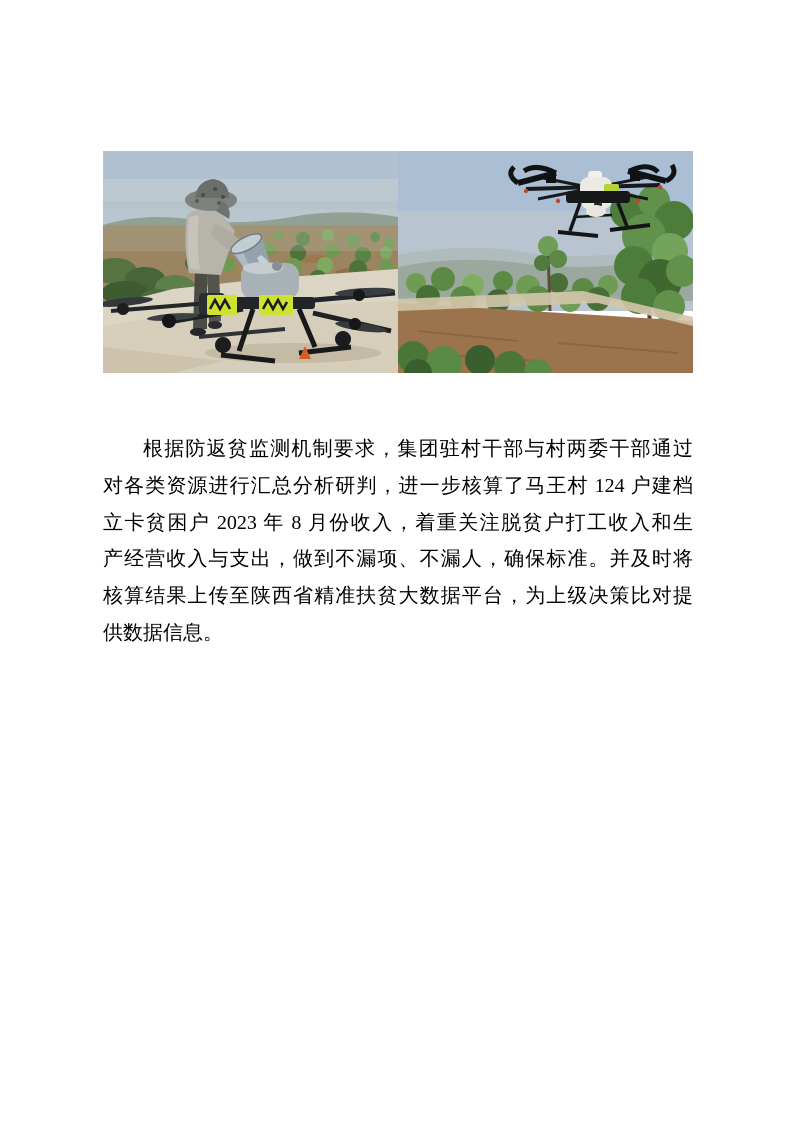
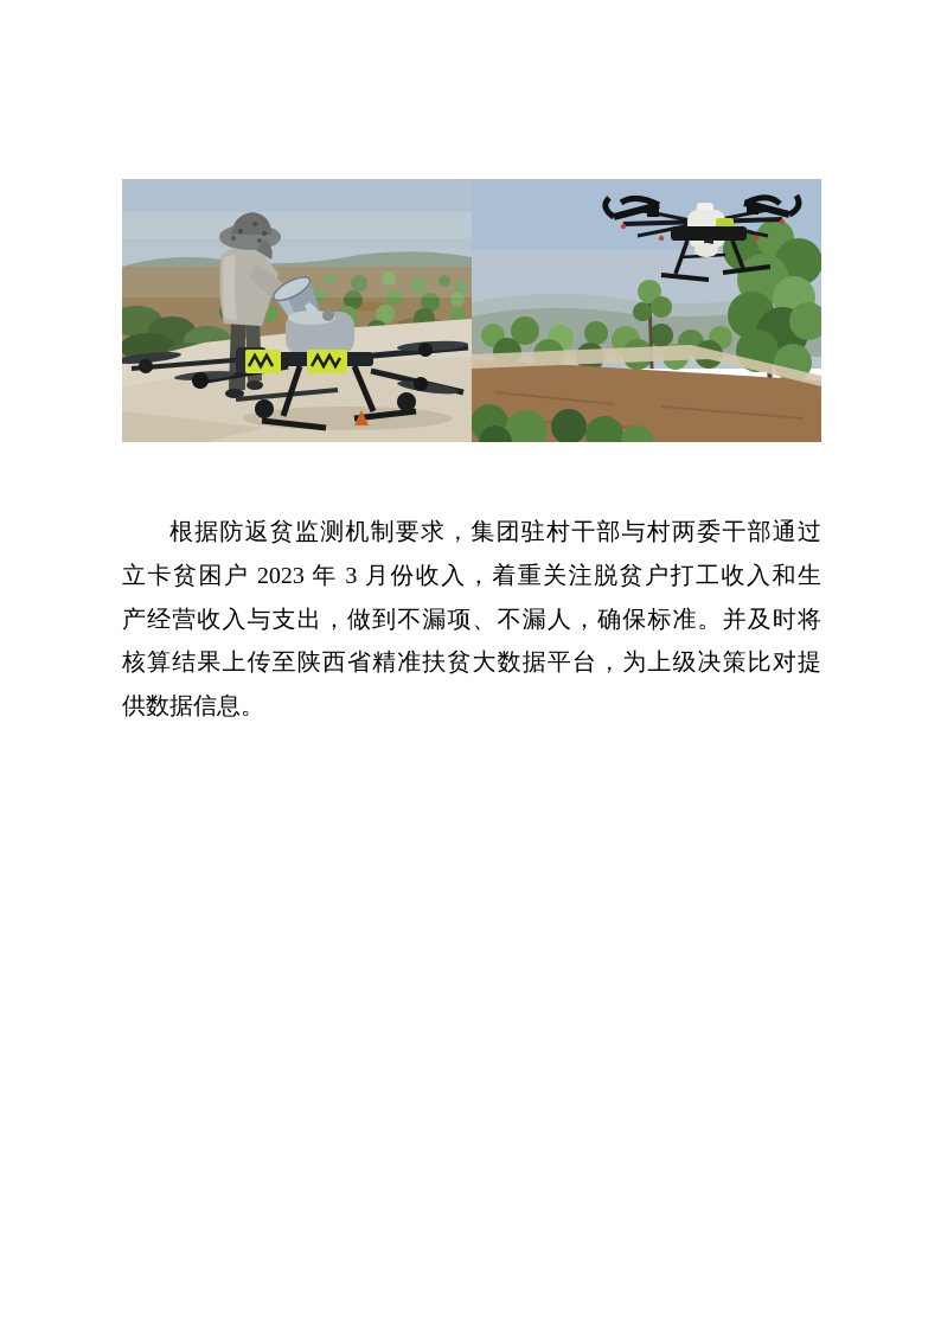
  根据防返贫监测机制要求，集团驻村干部与村两委干部通过
- 对各类资源进行汇总分析研判，进一步核算了马王村 124 户建档
- 立卡贫困户 2023 年 8 月份收入，着重关注脱贫户打工收入和生
+ 立卡贫困户 2023 年 3 月份收入，着重关注脱贫户打工收入和生
  产经营收入与支出，做到不漏项、不漏人，确保标准。并及时将
  核算结果上传至陕西省精准扶贫大数据平台，为上级决策比对提
  供数据信息。
